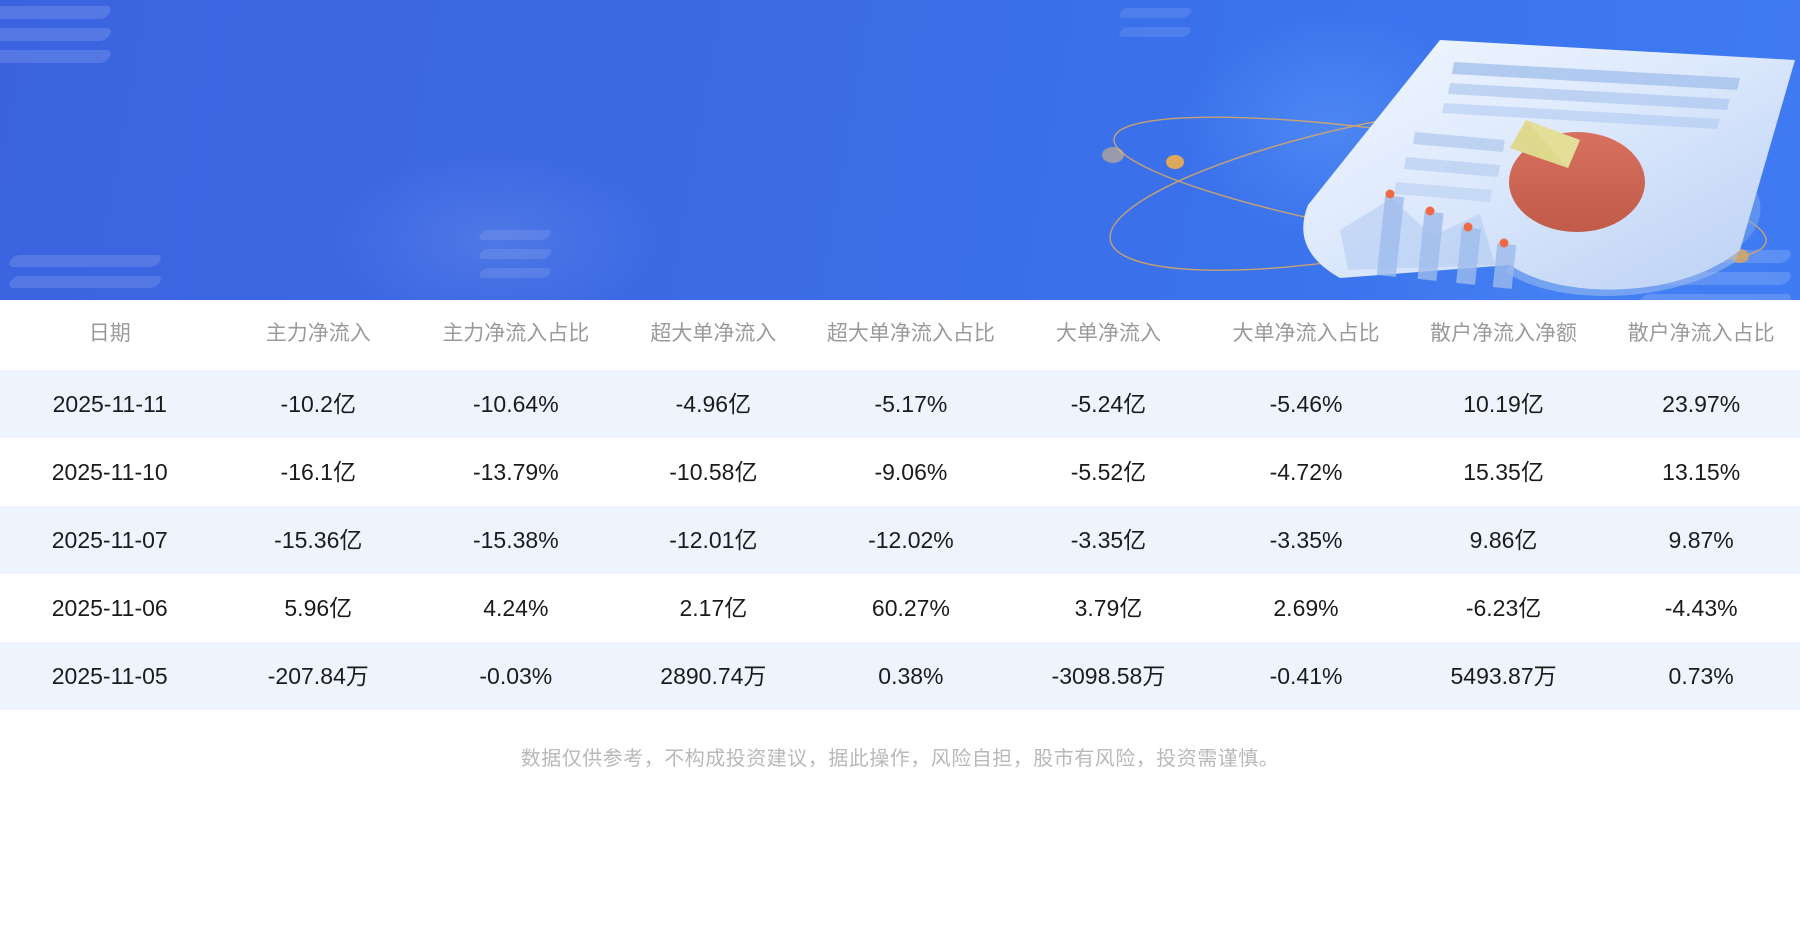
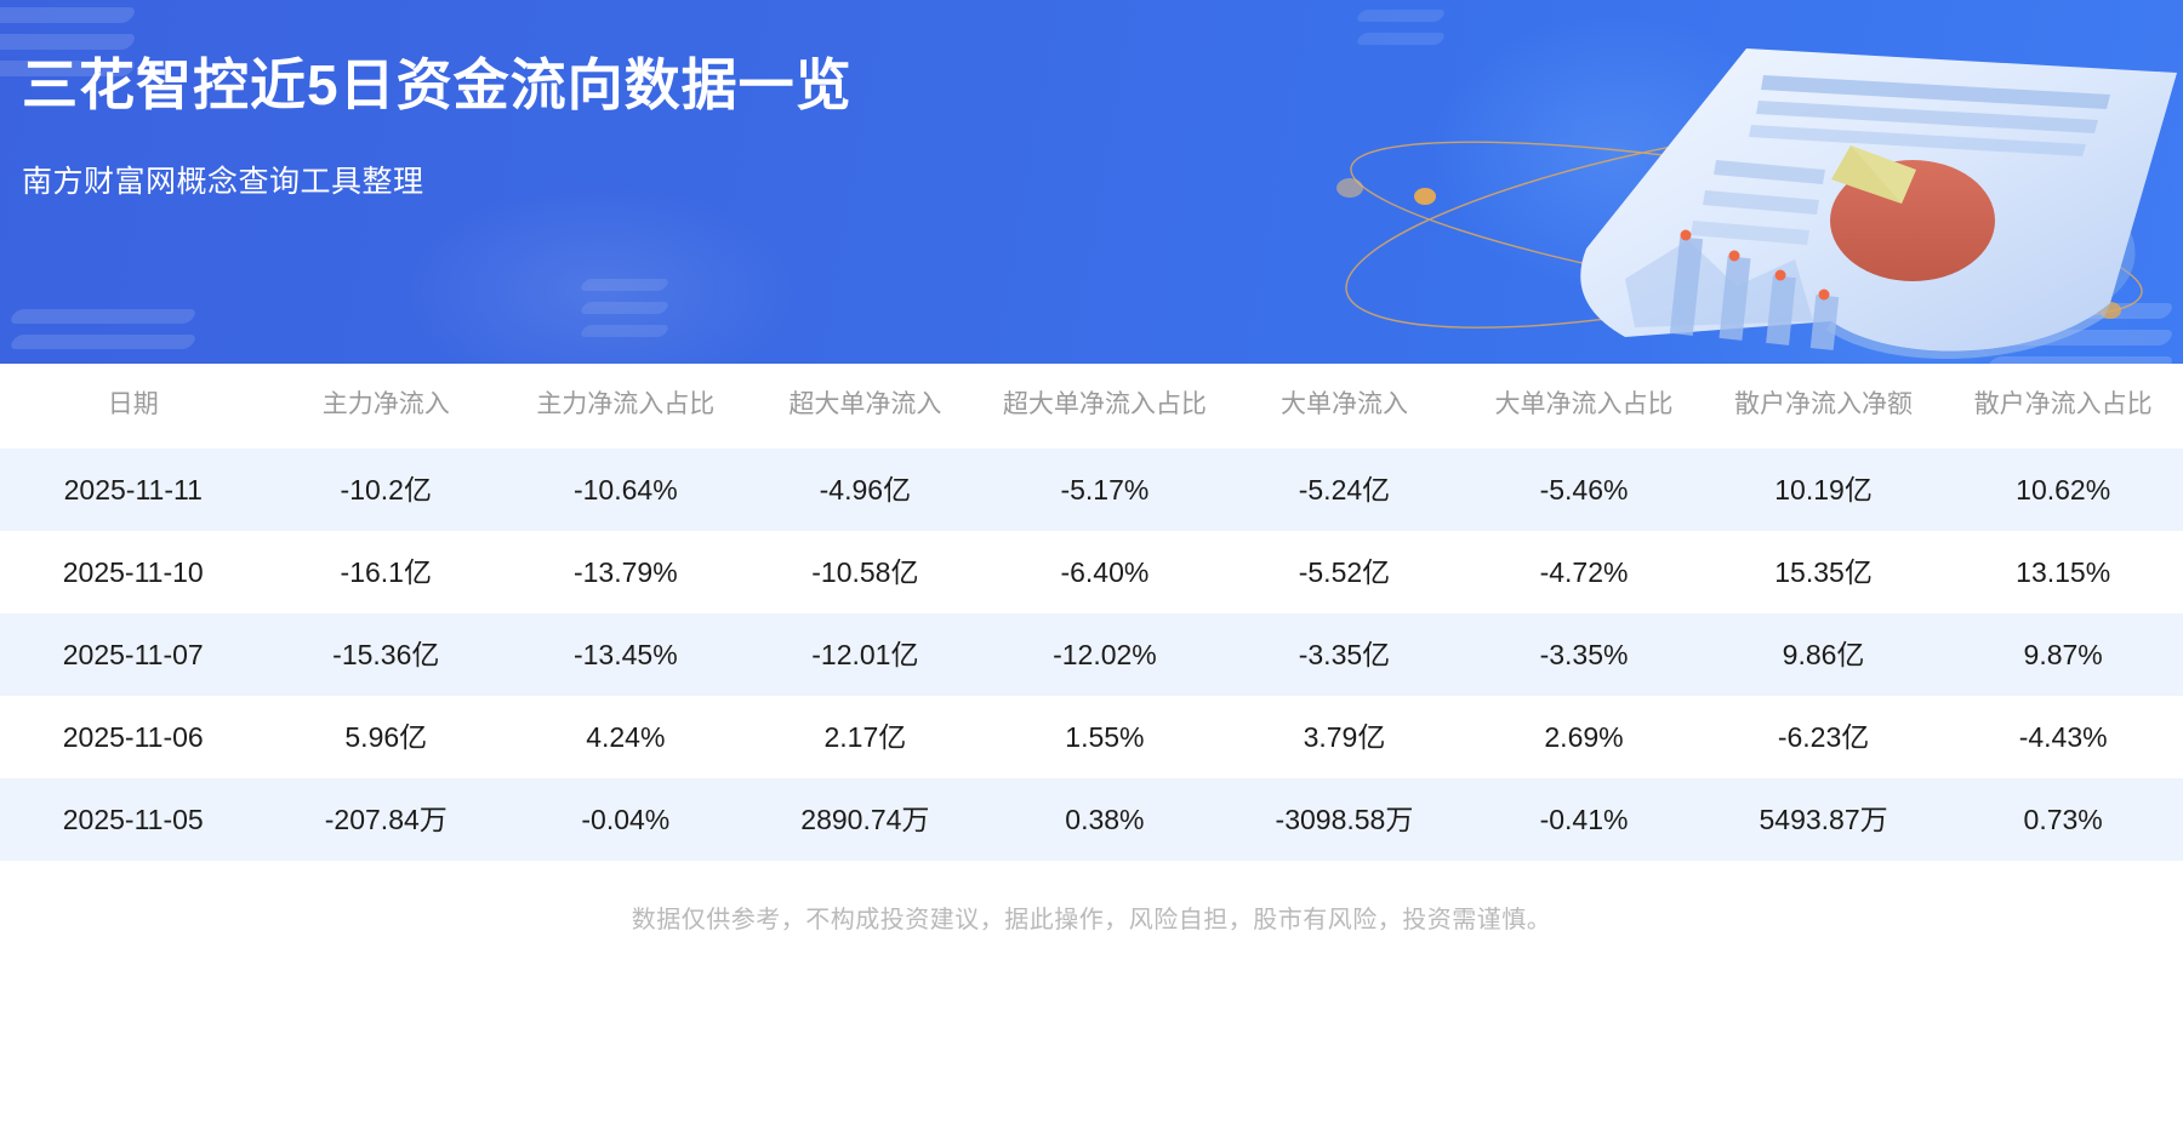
+ 三花智控近5日资金流向数据一览
+ 南方财富网概念查询工具整理
  日期	主力净流入	主力净流入占比	超大单净流入	超大单净流入占比	大单净流入	大单净流入占比	散户净流入净额	散户净流入占比
- 2025-11-11	-10.2亿	-10.64%	-4.96亿	-5.17%	-5.24亿	-5.46%	10.19亿	23.97%
+ 2025-11-11	-10.2亿	-10.64%	-4.96亿	-5.17%	-5.24亿	-5.46%	10.19亿	10.62%
- 2025-11-10	-16.1亿	-13.79%	-10.58亿	-9.06%	-5.52亿	-4.72%	15.35亿	13.15%
+ 2025-11-10	-16.1亿	-13.79%	-10.58亿	-6.40%	-5.52亿	-4.72%	15.35亿	13.15%
- 2025-11-07	-15.36亿	-15.38%	-12.01亿	-12.02%	-3.35亿	-3.35%	9.86亿	9.87%
+ 2025-11-07	-15.36亿	-13.45%	-12.01亿	-12.02%	-3.35亿	-3.35%	9.86亿	9.87%
- 2025-11-06	5.96亿	4.24%	2.17亿	60.27%	3.79亿	2.69%	-6.23亿	-4.43%
+ 2025-11-06	5.96亿	4.24%	2.17亿	1.55%	3.79亿	2.69%	-6.23亿	-4.43%
- 2025-11-05	-207.84万	-0.03%	2890.74万	0.38%	-3098.58万	-0.41%	5493.87万	0.73%
+ 2025-11-05	-207.84万	-0.04%	2890.74万	0.38%	-3098.58万	-0.41%	5493.87万	0.73%
  数据仅供参考，不构成投资建议，据此操作，风险自担，股市有风险，投资需谨慎。
